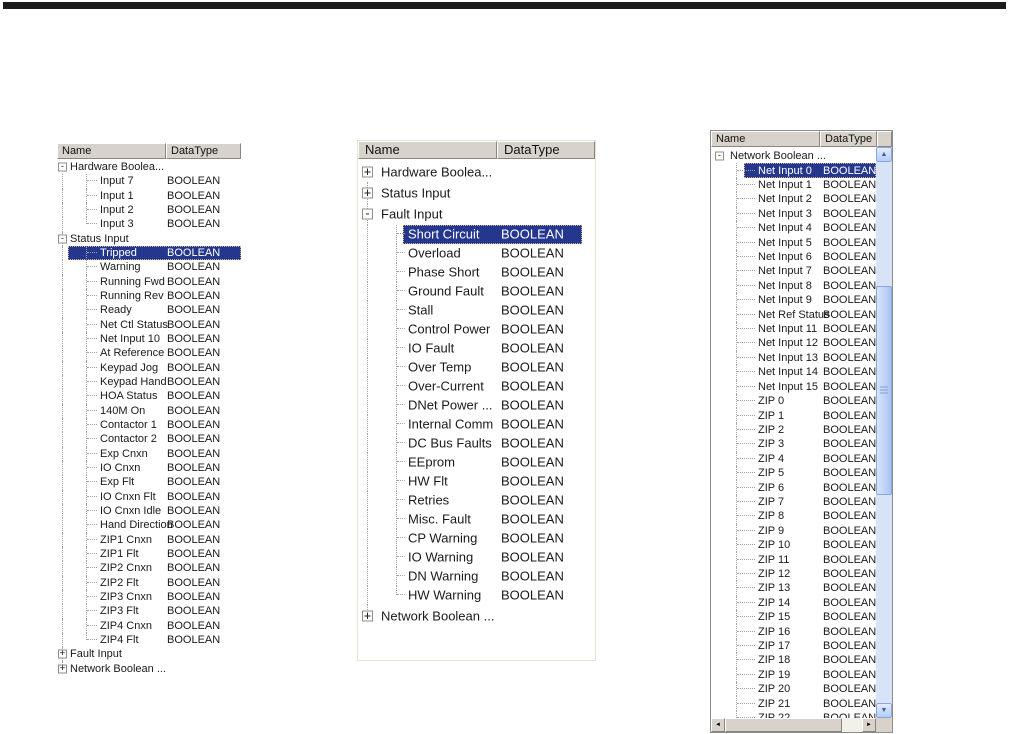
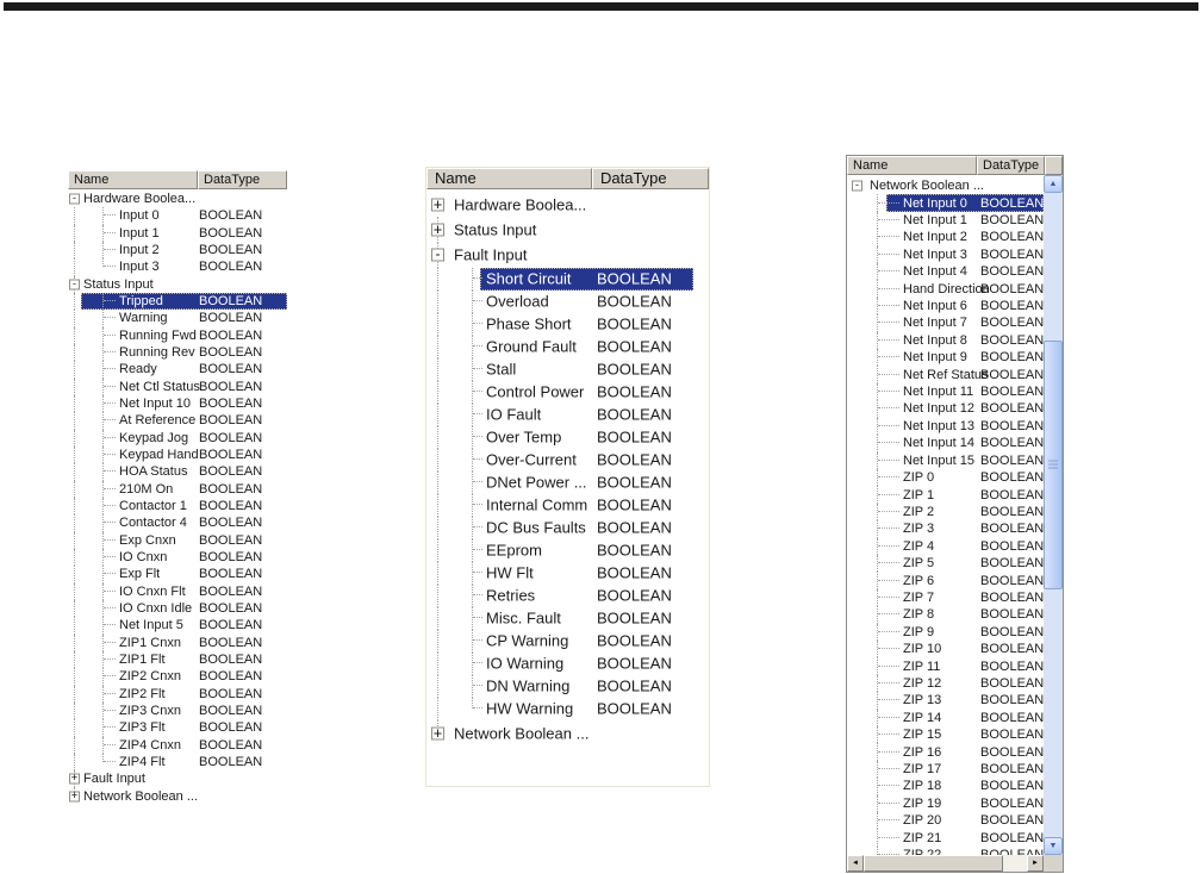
  Name
  DataType
  -
  Hardware Boolea...
- Input 7
+ Input 0
  BOOLEAN
  Input 1
  BOOLEAN
  Input 2
  BOOLEAN
  Input 3
  BOOLEAN
  -
  Status Input
  Tripped
  BOOLEAN
  Warning
  BOOLEAN
  Running Fwd
  BOOLEAN
  Running Rev
  BOOLEAN
  Ready
  BOOLEAN
  Net Ctl Status
  BOOLEAN
  Net Input 10
  BOOLEAN
  At Reference
  BOOLEAN
  Keypad Jog
  BOOLEAN
  Keypad Hand
  BOOLEAN
  HOA Status
  BOOLEAN
- 140M On
+ 210M On
  BOOLEAN
  Contactor 1
  BOOLEAN
- Contactor 2
+ Contactor 4
  BOOLEAN
  Exp Cnxn
  BOOLEAN
  IO Cnxn
  BOOLEAN
  Exp Flt
  BOOLEAN
  IO Cnxn Flt
  BOOLEAN
  IO Cnxn Idle
  BOOLEAN
- Hand Direction
+ Net Input 5
  BOOLEAN
  ZIP1 Cnxn
  BOOLEAN
  ZIP1 Flt
  BOOLEAN
  ZIP2 Cnxn
  BOOLEAN
  ZIP2 Flt
  BOOLEAN
  ZIP3 Cnxn
  BOOLEAN
  ZIP3 Flt
  BOOLEAN
  ZIP4 Cnxn
  BOOLEAN
  ZIP4 Flt
  BOOLEAN
  +
  Fault Input
  +
  Network Boolean ...
  Name
  DataType
  +
  Hardware Boolea...
  +
  Status Input
  -
  Fault Input
  Short Circuit
  BOOLEAN
  Overload
  BOOLEAN
  Phase Short
  BOOLEAN
  Ground Fault
  BOOLEAN
  Stall
  BOOLEAN
  Control Power
  BOOLEAN
  IO Fault
  BOOLEAN
  Over Temp
  BOOLEAN
  Over-Current
  BOOLEAN
  DNet Power ...
  BOOLEAN
  Internal Comm
  BOOLEAN
  DC Bus Faults
  BOOLEAN
  EEprom
  BOOLEAN
  HW Flt
  BOOLEAN
  Retries
  BOOLEAN
  Misc. Fault
  BOOLEAN
  CP Warning
  BOOLEAN
  IO Warning
  BOOLEAN
  DN Warning
  BOOLEAN
  HW Warning
  BOOLEAN
  +
  Network Boolean ...
  Name
  DataType
  -
  Network Boolean ...
  Net Input 0
  BOOLEAN
  Net Input 1
  BOOLEAN
  Net Input 2
  BOOLEAN
  Net Input 3
  BOOLEAN
  Net Input 4
  BOOLEAN
- Net Input 5
+ Hand Direction
  BOOLEAN
  Net Input 6
  BOOLEAN
  Net Input 7
  BOOLEAN
  Net Input 8
  BOOLEAN
  Net Input 9
  BOOLEAN
  Net Ref Status
  BOOLEAN
  Net Input 11
  BOOLEAN
  Net Input 12
  BOOLEAN
  Net Input 13
  BOOLEAN
  Net Input 14
  BOOLEAN
  Net Input 15
  BOOLEAN
  ZIP 0
  BOOLEAN
  ZIP 1
  BOOLEAN
  ZIP 2
  BOOLEAN
  ZIP 3
  BOOLEAN
  ZIP 4
  BOOLEAN
  ZIP 5
  BOOLEAN
  ZIP 6
  BOOLEAN
  ZIP 7
  BOOLEAN
  ZIP 8
  BOOLEAN
  ZIP 9
  BOOLEAN
  ZIP 10
  BOOLEAN
  ZIP 11
  BOOLEAN
  ZIP 12
  BOOLEAN
  ZIP 13
  BOOLEAN
  ZIP 14
  BOOLEAN
  ZIP 15
  BOOLEAN
  ZIP 16
  BOOLEAN
  ZIP 17
  BOOLEAN
  ZIP 18
  BOOLEAN
  ZIP 19
  BOOLEAN
  ZIP 20
  BOOLEAN
  ZIP 21
  BOOLEAN
